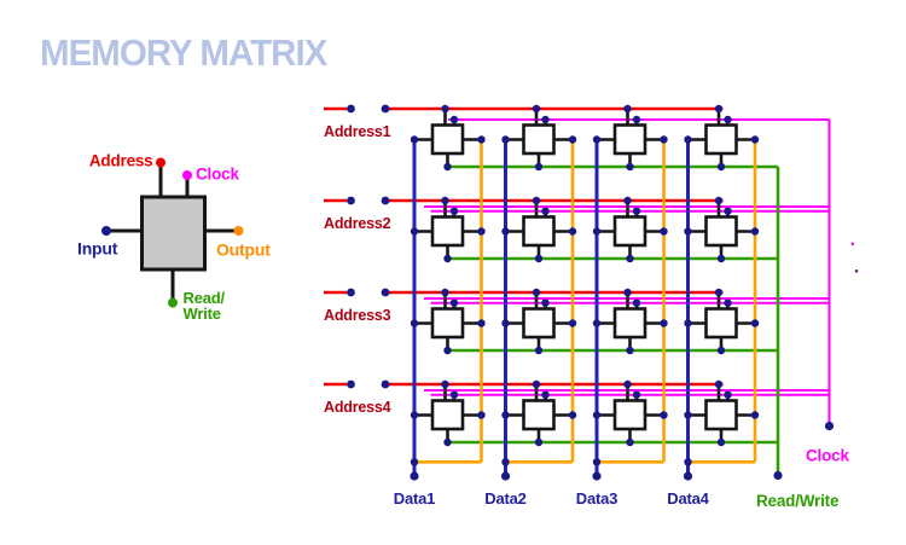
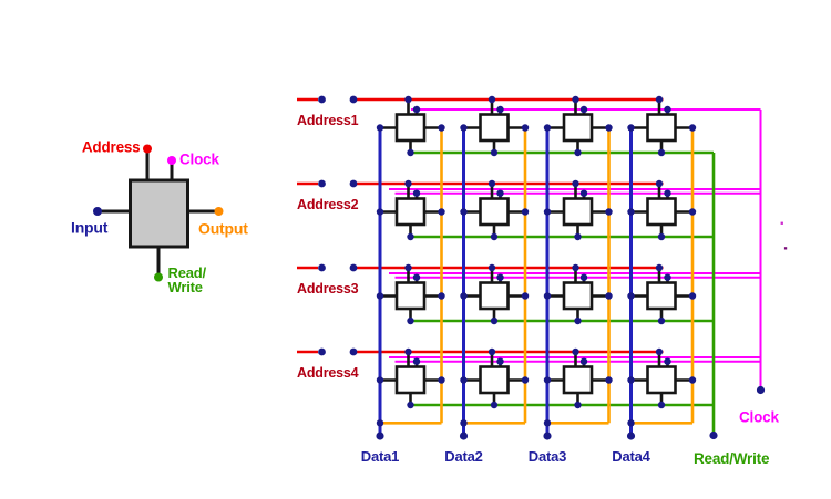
- MEMORY MATRIX
  Address
  Clock
  Input
  Output
  Read/
  Write
  Address1
  Address2
  Address3
  Address4
  Data1
  Data2
  Data3
  Data4
  Clock
  Read/Write
